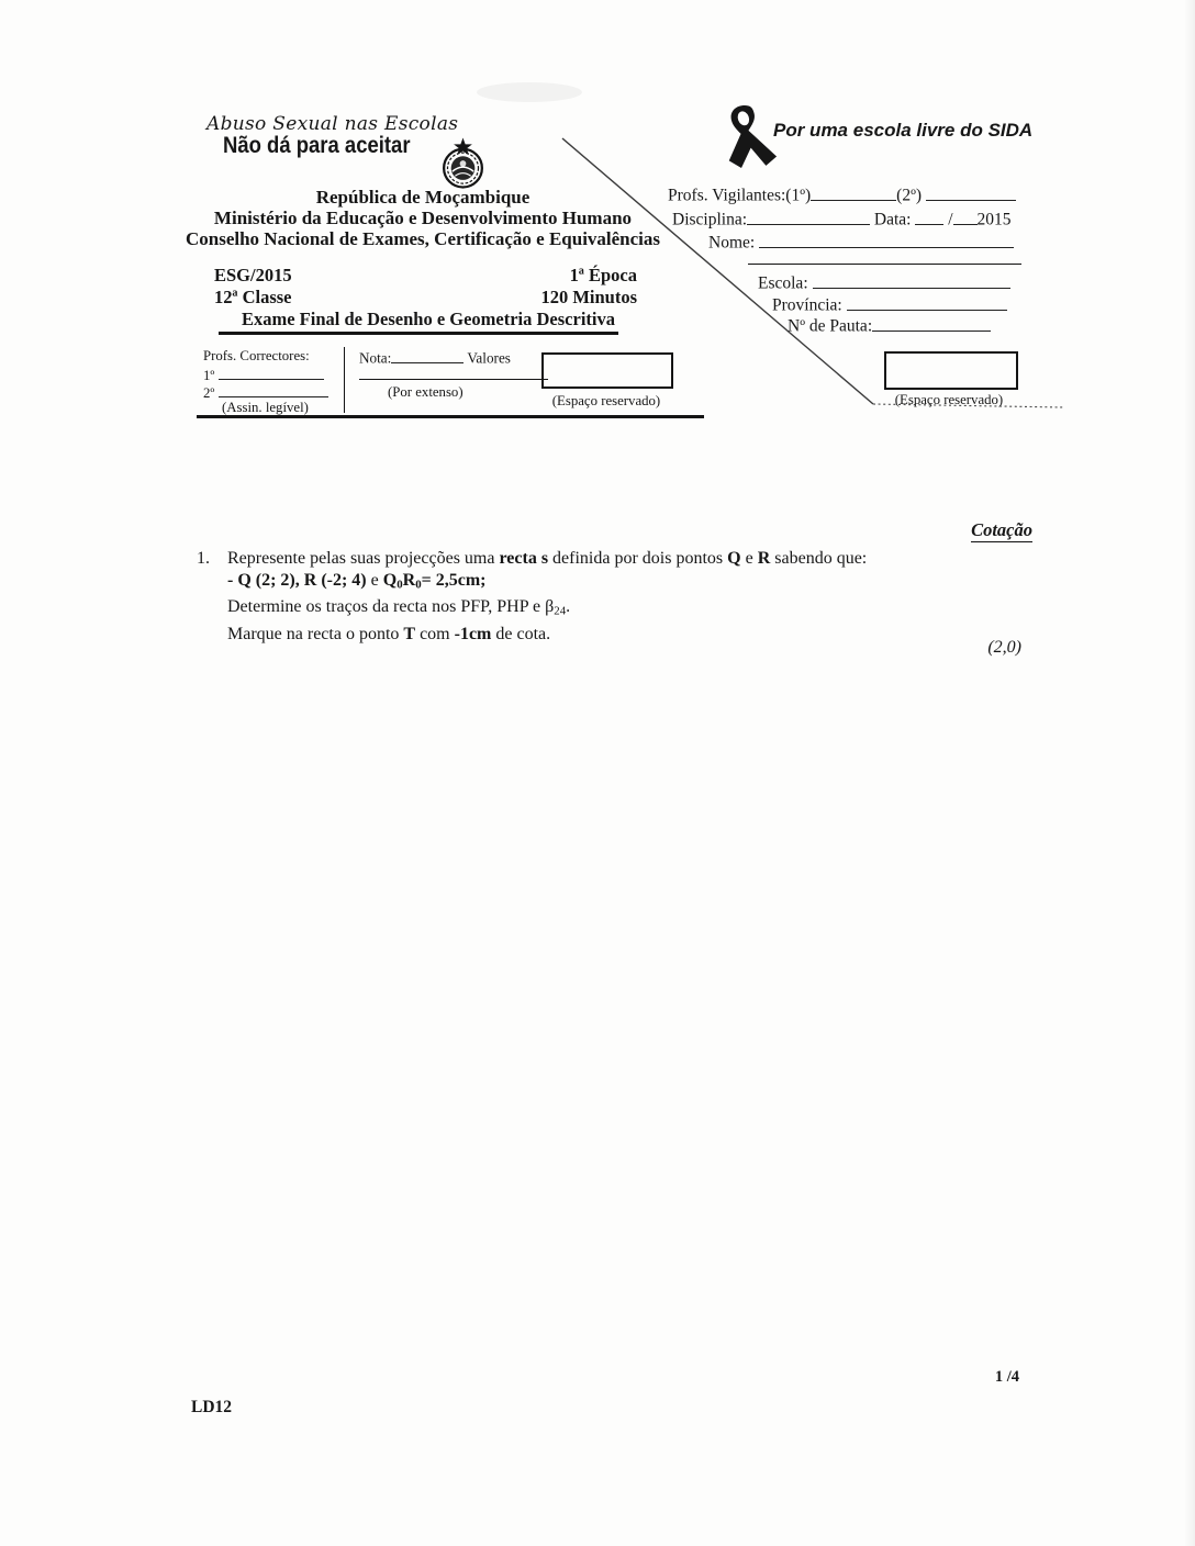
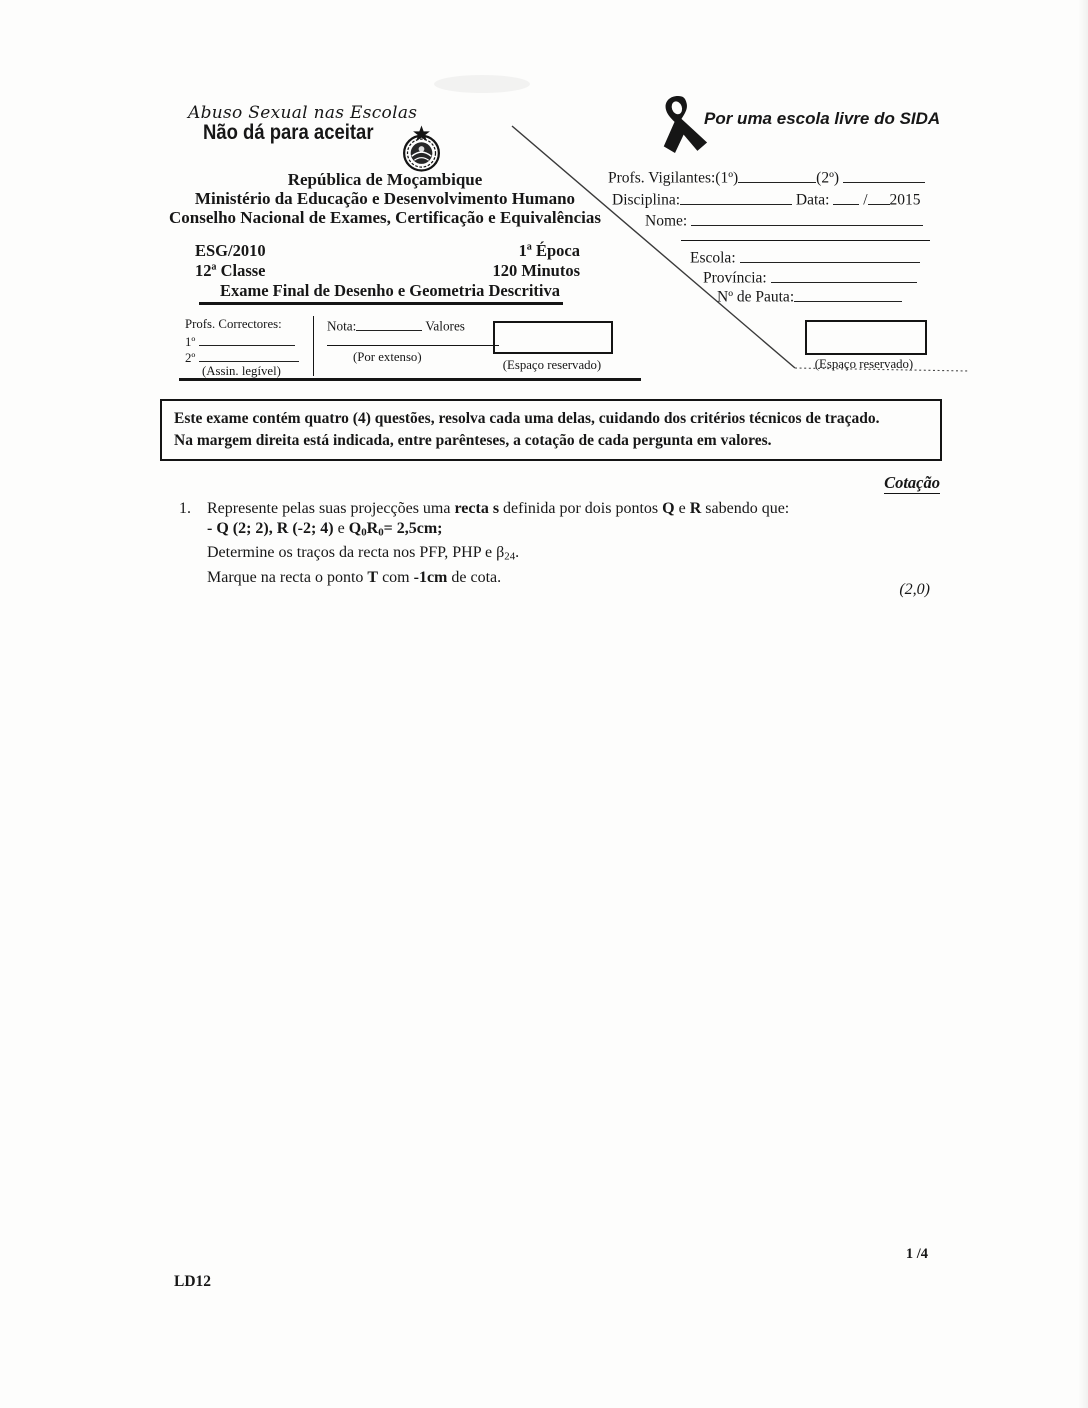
  Abuso Sexual nas Escolas
  Não dá para aceitar
  República de Moçambique
  Ministério da Educação e Desenvolvimento Humano
  Conselho Nacional de Exames, Certificação e Equivalências
  Por uma escola livre do SIDA
  Profs. Vigilantes:(1º) (2º)
  Disciplina: Data: / 2015
  Nome:
  Escola:
  Província:
  Nº de Pauta:
- ESG/2015
+ ESG/2010
  1ª Época
  12ª Classe
  120 Minutos
  Exame Final de Desenho e Geometria Descritiva
  Profs. Correctores:
  1º
  2º
  (Assin. legível)
  Nota: Valores
  (Por extenso)
  (Espaço reservado)
  (Espaço reservado)
+ Este exame contém quatro (4) questões, resolva cada uma delas, cuidando dos critérios técnicos de traçado.
+ Na margem direita está indicada, entre parênteses, a cotação de cada pergunta em valores.
  Cotação
  1.
  Represente pelas suas projecções uma recta s definida por dois pontos Q e R sabendo que:
  - Q (2; 2), R (-2; 4) e Q0R0= 2,5cm;
  Determine os traços da recta nos PFP, PHP e β24.
  Marque na recta o ponto T com -1cm de cota.
  (2,0)
  1 /4
  LD12
